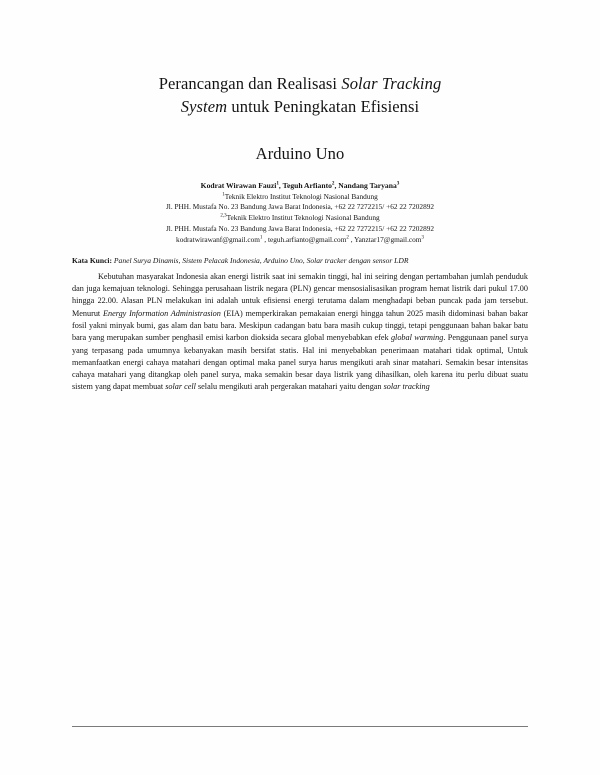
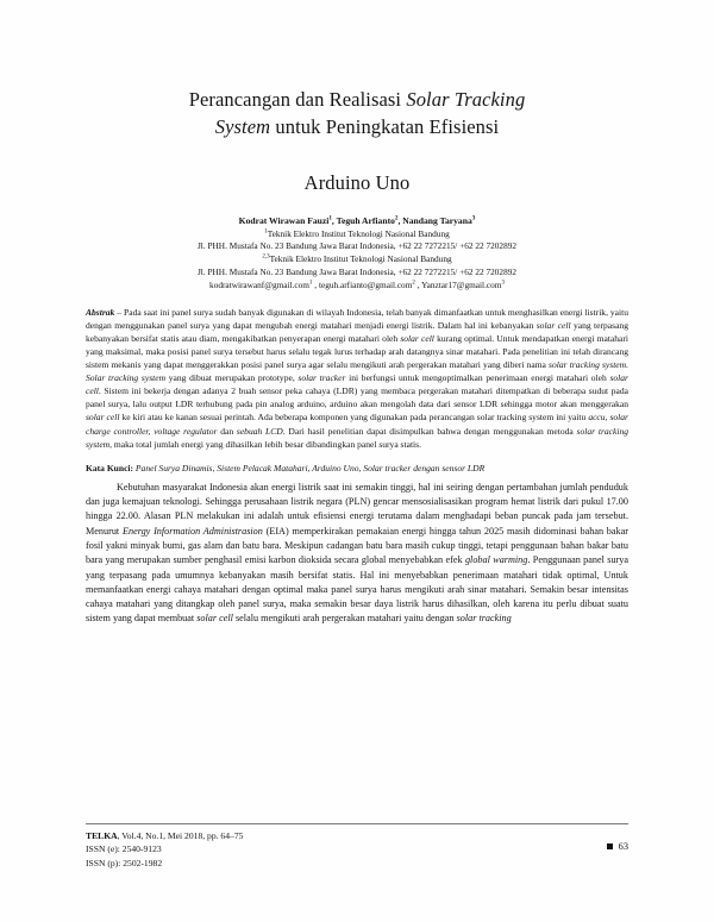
  Perancangan dan Realisasi Solar Tracking
  System untuk Peningkatan Efisiensi
  Arduino Uno
  Kodrat Wirawan Fauzi , Teguh Arfianto , Nandang Taryana
  Teknik Elektro Institut Teknologi Nasional Bandung
  Jl. PHH. Mustafa No. 23 Bandung Jawa Barat Indonesia, +62 22 7272215/ +62 22 7202892
  Teknik Elektro Institut Teknologi Nasional Bandung
  Jl. PHH. Mustafa No. 23 Bandung Jawa Barat Indonesia, +62 22 7272215/ +62 22 7202892
  kodratwirawanf@gmail.com , teguh.arfianto@gmail.com , Yanztar17@gmail.com
+ Abstrak – Pada saat ini panel surya sudah banyak digunakan di wilayah Indonesia, telah banyak dimanfaatkan untuk menghasilkan energi listrik, yaitu dengan menggunakan panel surya yang dapat mengubah energi matahari menjadi energi listrik. Dalam hal ini kebanyakan solar cell yang terpasang kebanyakan bersifat statis atau diam, mengakibatkan penyerapan energi matahari oleh solar cell kurang optimal. Untuk mendapatkan energi matahari yang maksimal, maka posisi panel surya tersebut harus selalu tegak lurus terhadap arah datangnya sinar matahari. Pada penelitian ini telah dirancang sistem mekanis yang dapat menggerakkan posisi panel surya agar selalu mengikuti arah pergerakan matahari yang diberi nama solar tracking system. Solar tracking system yang dibuat merupakan prototype, solar tracker ini berfungsi untuk mengoptimalkan penerimaan energi matahari oleh solar cell. Sistem ini bekerja dengan adanya 2 buah sensor peka cahaya (LDR) yang membaca pergerakan matahari ditempatkan di beberapa sudut pada panel surya, lalu output LDR terhubung pada pin analog arduino, arduino akan mengolah data dari sensor LDR sehingga motor akan menggerakan solar cell ke kiri atau ke kanan sesuai perintah. Ada beberapa komponen yang digunakan pada perancangan solar tracking system ini yaitu accu, solar charge controller, voltage regulator dan sebuah LCD. Dari hasil penelitian dapat disimpulkan bahwa dengan menggunakan metoda solar tracking system, maka total jumlah energi yang dihasilkan lebih besar dibandingkan panel surya statis.
- Kata Kunci: Panel Surya Dinamis, Sistem Pelacak Indonesia, Arduino Uno, Solar tracker dengan sensor LDR
+ Kata Kunci: Panel Surya Dinamis, Sistem Pelacak Matahari, Arduino Uno, Solar tracker dengan sensor LDR
- Kebutuhan masyarakat Indonesia akan energi listrik saat ini semakin tinggi, hal ini seiring dengan pertambahan jumlah penduduk dan juga kemajuan teknologi. Sehingga perusahaan listrik negara (PLN) gencar mensosialisasikan program hemat listrik dari pukul 17.00 hingga 22.00. Alasan PLN melakukan ini adalah untuk efisiensi energi terutama dalam menghadapi beban puncak pada jam tersebut. Menurut Energy Information Administrasion (EIA) memperkirakan pemakaian energi hingga tahun 2025 masih didominasi bahan bakar fosil yakni minyak bumi, gas alam dan batu bara. Meskipun cadangan batu bara masih cukup tinggi, tetapi penggunaan bahan bakar batu bara yang merupakan sumber penghasil emisi karbon dioksida secara global menyebabkan efek global warming. Penggunaan panel surya yang terpasang pada umumnya kebanyakan masih bersifat statis. Hal ini menyebabkan penerimaan matahari tidak optimal, Untuk memanfaatkan energi cahaya matahari dengan optimal maka panel surya harus mengikuti arah sinar matahari. Semakin besar intensitas cahaya matahari yang ditangkap oleh panel surya, maka semakin besar daya listrik yang dihasilkan, oleh karena itu perlu dibuat suatu sistem yang dapat membuat solar cell selalu mengikuti arah pergerakan matahari yaitu dengan solar tracking
+ Kebutuhan masyarakat Indonesia akan energi listrik saat ini semakin tinggi, hal ini seiring dengan pertambahan jumlah penduduk dan juga kemajuan teknologi. Sehingga perusahaan listrik negara (PLN) gencar mensosialisasikan program hemat listrik dari pukul 17.00 hingga 22.00. Alasan PLN melakukan ini adalah untuk efisiensi energi terutama dalam menghadapi beban puncak pada jam tersebut. Menurut Energy Information Administrasion (EIA) memperkirakan pemakaian energi hingga tahun 2025 masih didominasi bahan bakar fosil yakni minyak bumi, gas alam dan batu bara. Meskipun cadangan batu bara masih cukup tinggi, tetapi penggunaan bahan bakar batu bara yang merupakan sumber penghasil emisi karbon dioksida secara global menyebabkan efek global warming. Penggunaan panel surya yang terpasang pada umumnya kebanyakan masih bersifat statis. Hal ini menyebabkan penerimaan matahari tidak optimal, Untuk memanfaatkan energi cahaya matahari dengan optimal maka panel surya harus mengikuti arah sinar matahari. Semakin besar intensitas cahaya matahari yang ditangkap oleh panel surya, maka semakin besar daya listrik harus dihasilkan, oleh karena itu perlu dibuat suatu sistem yang dapat membuat solar cell selalu mengikuti arah pergerakan matahari yaitu dengan solar tracking
+ TELKA, Vol.4, No.1, Mei 2018, pp. 64–75
+ ISSN (e): 2540-9123
+ ISSN (p): 2502-1982
+ 63
